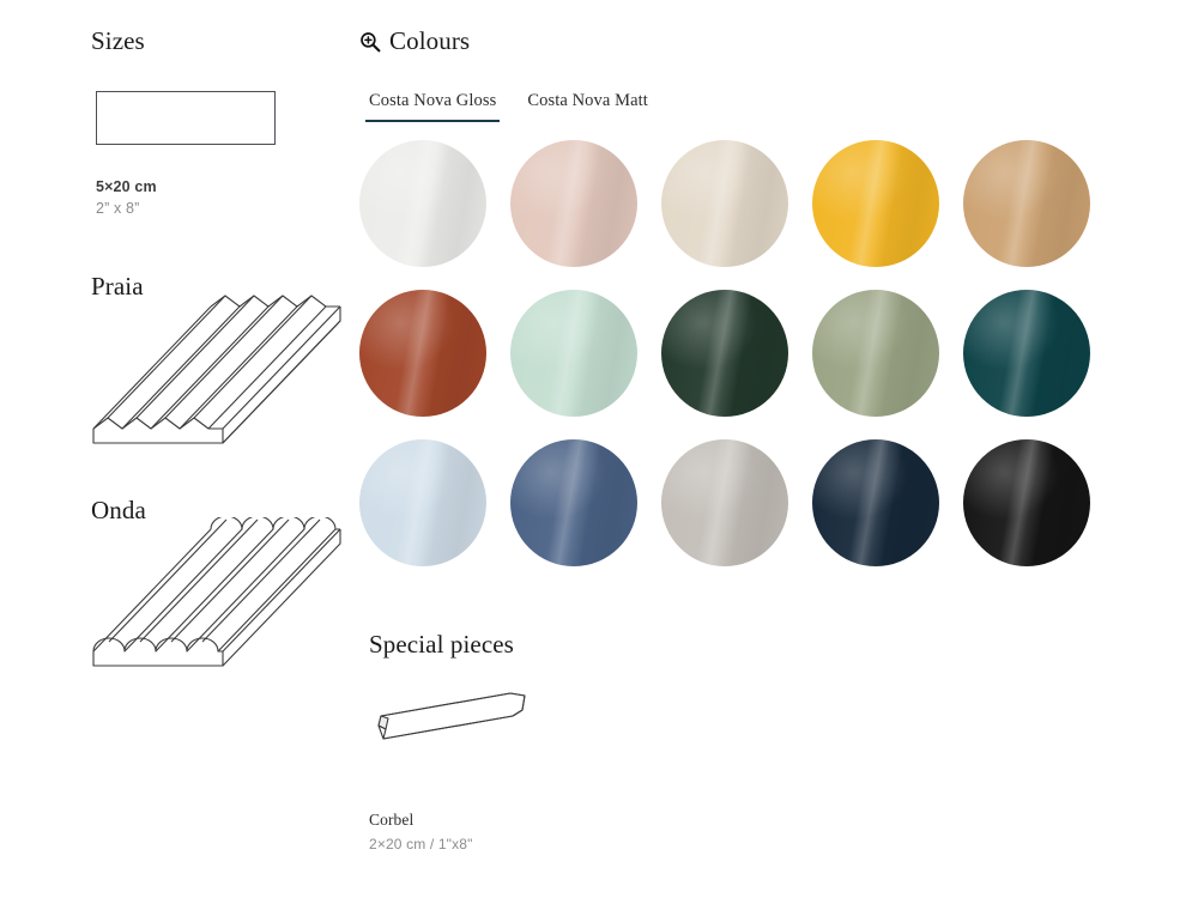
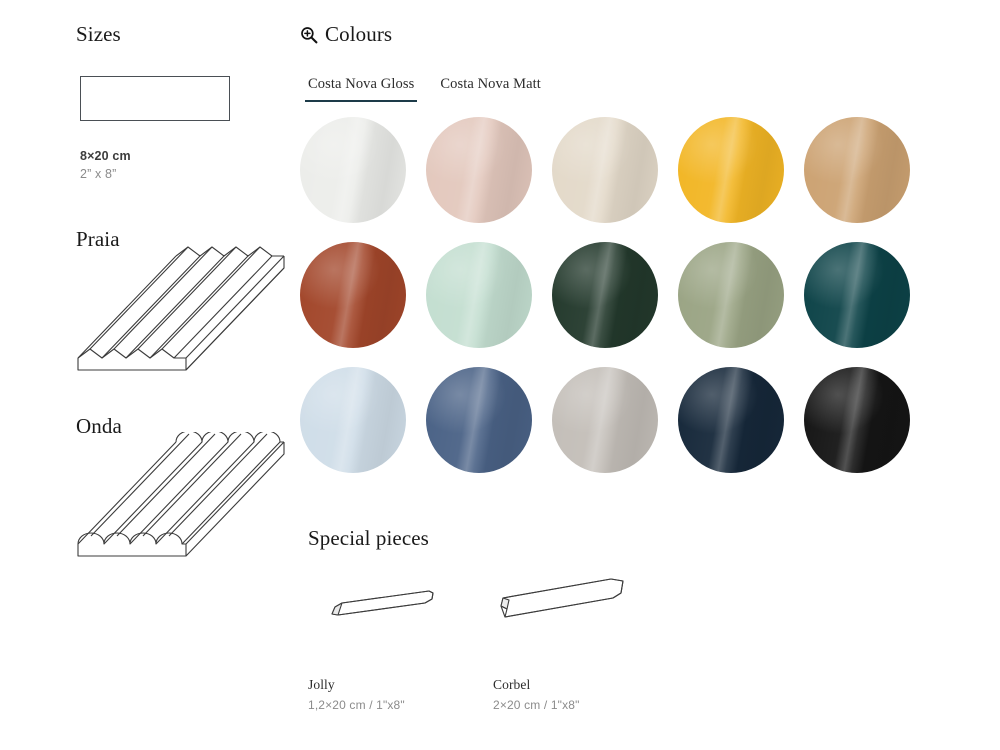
  Sizes
- 5×20 cm
+ 8×20 cm
  2” x 8”
  Praia
  Onda
  Colours
  Costa Nova Gloss
  Costa Nova Matt
  Special pieces
+ Jolly
+ 1,2×20 cm / 1"x8"
  Corbel
  2×20 cm / 1"x8"
